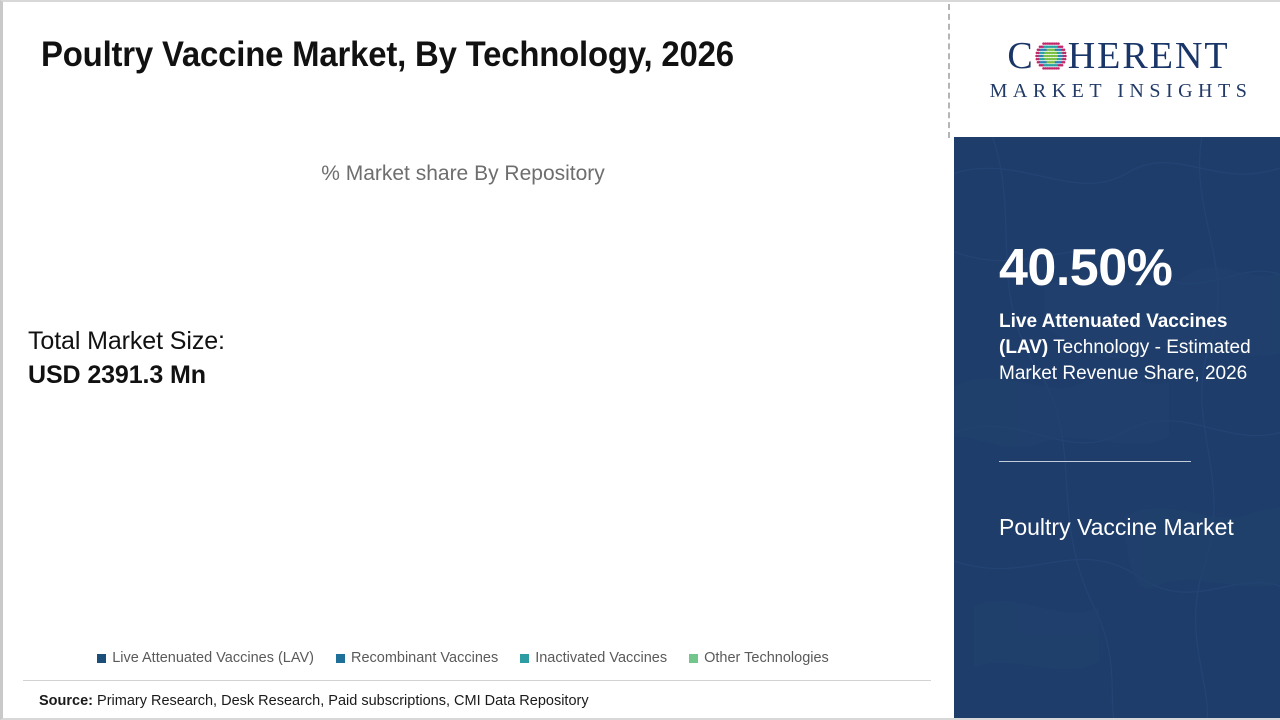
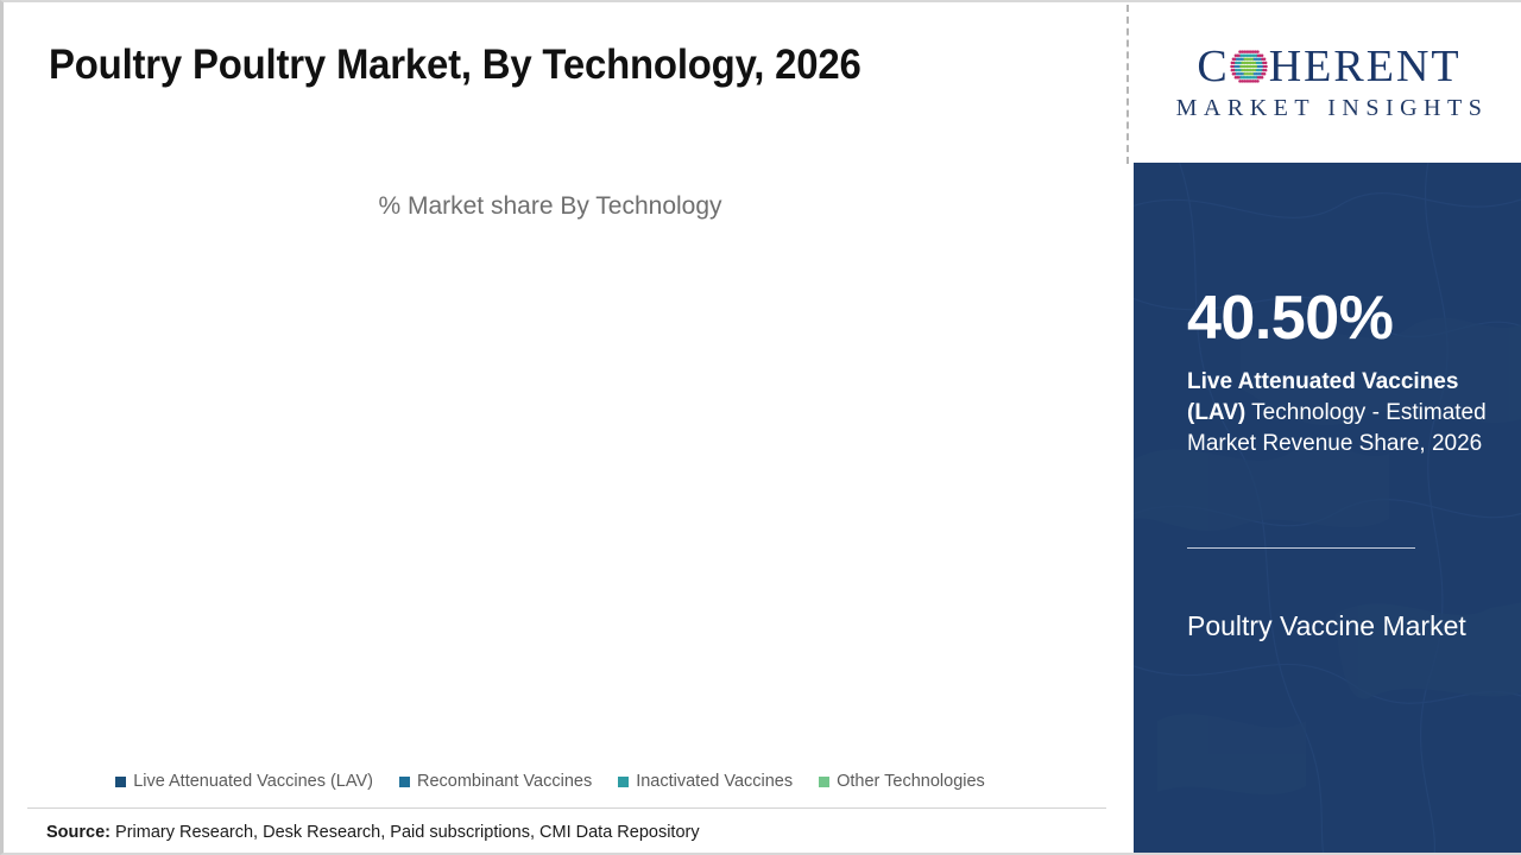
- Poultry Vaccine Market, By Technology, 2026
+ Poultry Poultry Market, By Technology, 2026
- % Market share By Repository
+ % Market share By Technology
- Total Market Size:
- USD 2391.3 Mn
  Live Attenuated Vaccines (LAV)
  Recombinant Vaccines
  Inactivated Vaccines
  Other Technologies
  Source: Primary Research, Desk Research, Paid subscriptions, CMI Data Repository
  C
  HERENT
  MARKET INSIGHTS
  40.50%
  Live Attenuated Vaccines (LAV) Technology - Estimated Market Revenue Share, 2026
  Poultry Vaccine Market
